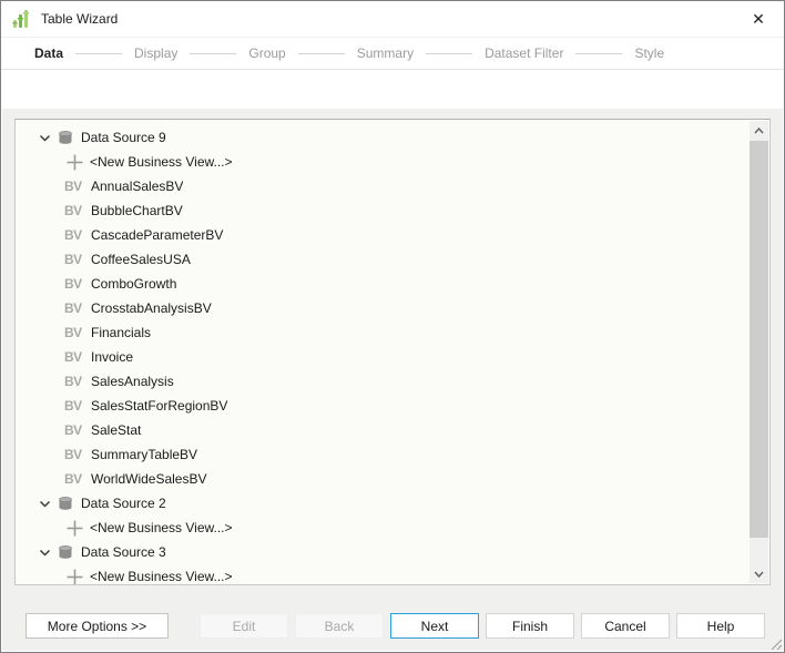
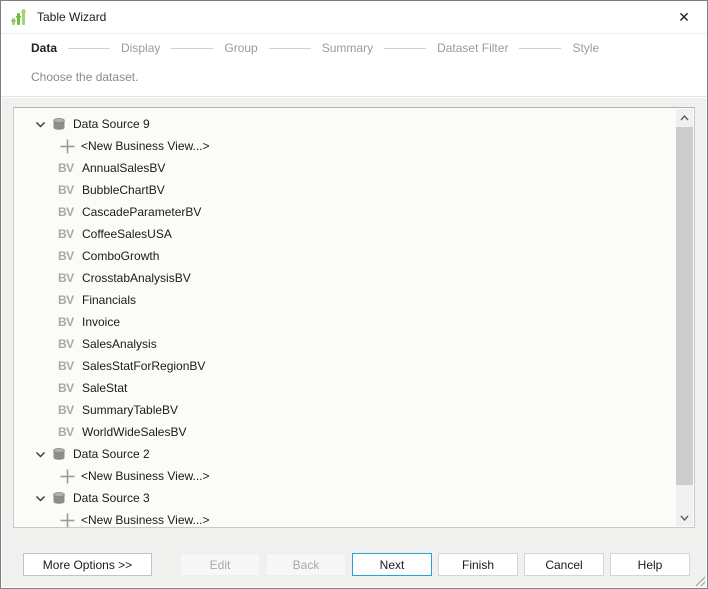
  Table Wizard
  ✕
  Data
  Display
  Group
  Summary
  Dataset Filter
  Style
+ Choose the dataset.
  Data Source 9
  <New Business View...>
  BV
  AnnualSalesBV
  BV
  BubbleChartBV
  BV
  CascadeParameterBV
  BV
  CoffeeSalesUSA
  BV
  ComboGrowth
  BV
  CrosstabAnalysisBV
  BV
  Financials
  BV
  Invoice
  BV
  SalesAnalysis
  BV
  SalesStatForRegionBV
  BV
  SaleStat
  BV
  SummaryTableBV
  BV
  WorldWideSalesBV
  Data Source 2
  <New Business View...>
  Data Source 3
  <New Business View...>
  More Options >>
  Edit
  Back
  Next
  Finish
  Cancel
  Help
